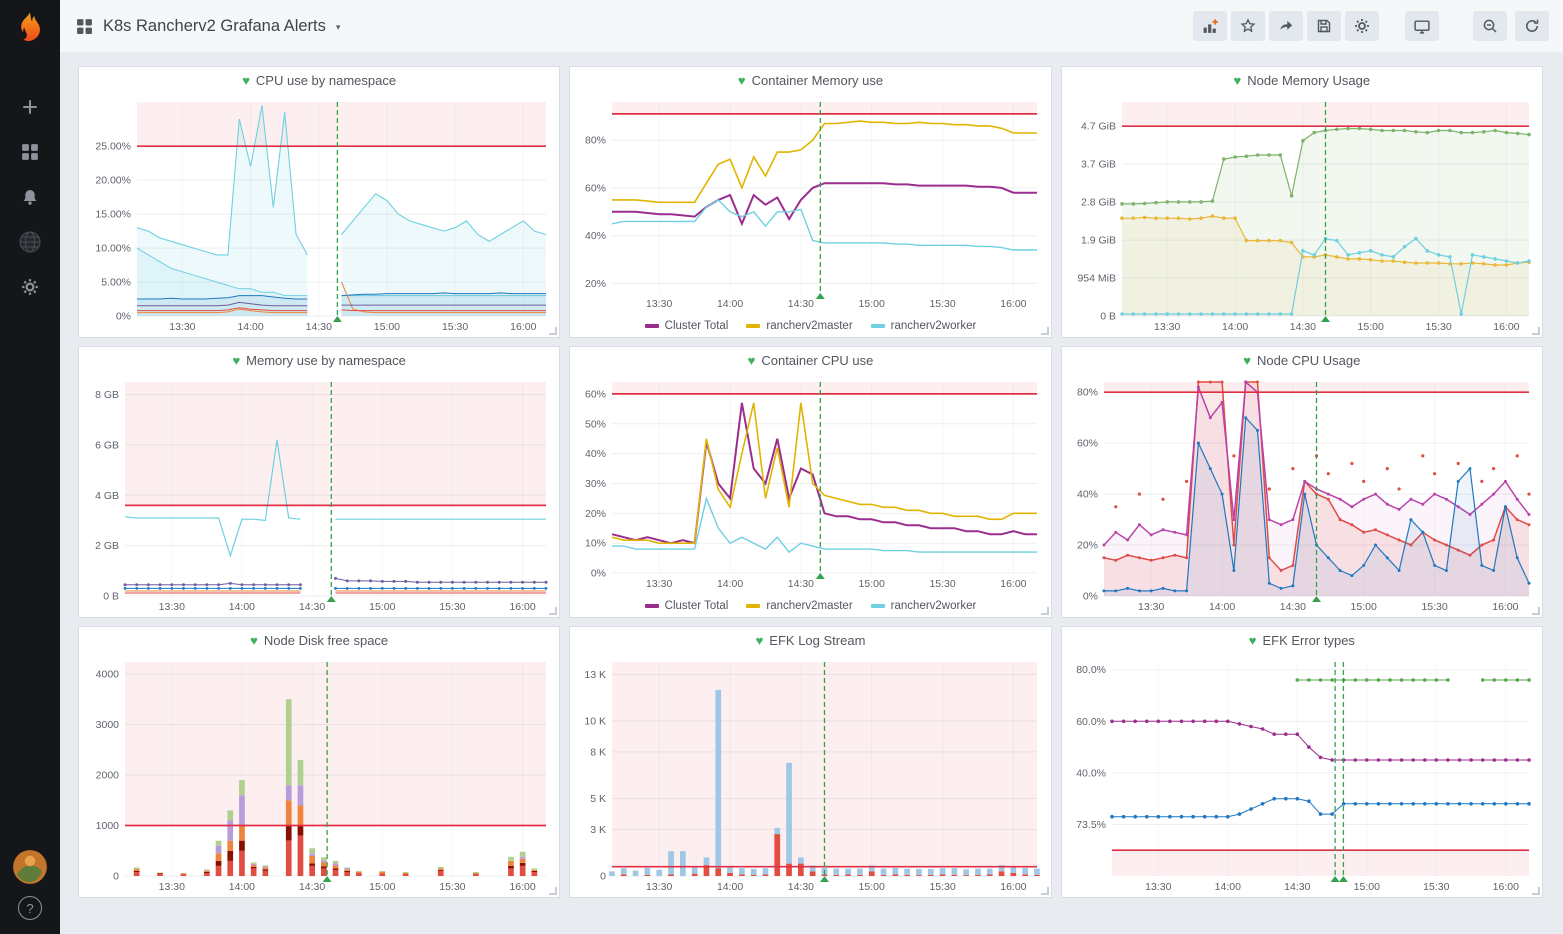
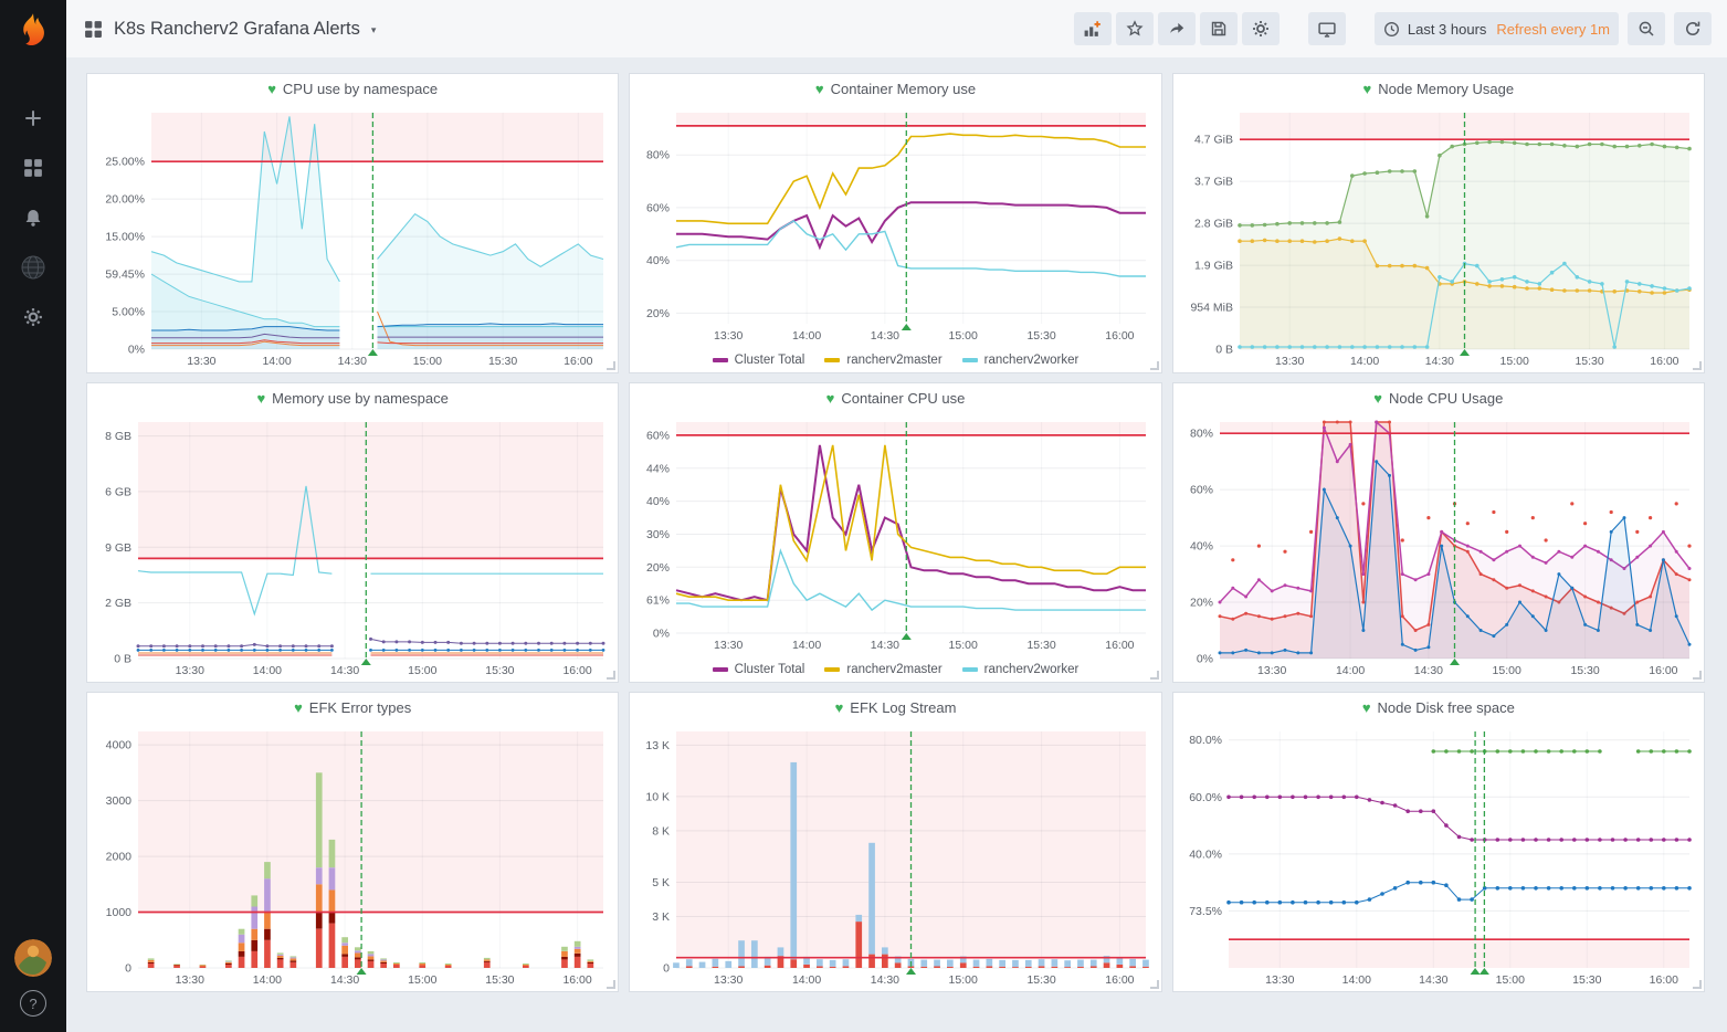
  ?
  K8s Rancherv2 Grafana Alerts
  ▾
+ Last 3 hours
+ Refresh every 1m
  ♥
  CPU use by namespace
  0%
  5.00%
- 10.00%
+ 59.45%
  15.00%
  20.00%
  25.00%
  13:30
  14:00
  14:30
  15:00
  15:30
  16:00
  ♥
  Container Memory use
  20%
  40%
  60%
  80%
  13:30
  14:00
  14:30
  15:00
  15:30
  16:00
  Cluster Total
  rancherv2master
  rancherv2worker
  ♥
  Node Memory Usage
  0 B
  954 MiB
  1.9 GiB
  2.8 GiB
  3.7 GiB
  4.7 GiB
  13:30
  14:00
  14:30
  15:00
  15:30
  16:00
  ♥
  Memory use by namespace
  0 B
  2 GB
- 4 GB
+ 9 GB
  6 GB
  8 GB
  13:30
  14:00
  14:30
  15:00
  15:30
  16:00
  ♥
  Container CPU use
  0%
- 10%
+ 61%
  20%
  30%
  40%
- 50%
+ 44%
  60%
  13:30
  14:00
  14:30
  15:00
  15:30
  16:00
  Cluster Total
  rancherv2master
  rancherv2worker
  ♥
  Node CPU Usage
  0%
  20%
  40%
  60%
  80%
  13:30
  14:00
  14:30
  15:00
  15:30
  16:00
  ♥
- Node Disk free space
+ EFK Error types
  0
  1000
  2000
  3000
  4000
  13:30
  14:00
  14:30
  15:00
  15:30
  16:00
  ♥
  EFK Log Stream
  0
  3 K
  5 K
  8 K
  10 K
  13 K
  13:30
  14:00
  14:30
  15:00
  15:30
  16:00
  ♥
- EFK Error types
+ Node Disk free space
  73.5%
  40.0%
  60.0%
  80.0%
  13:30
  14:00
  14:30
  15:00
  15:30
  16:00
